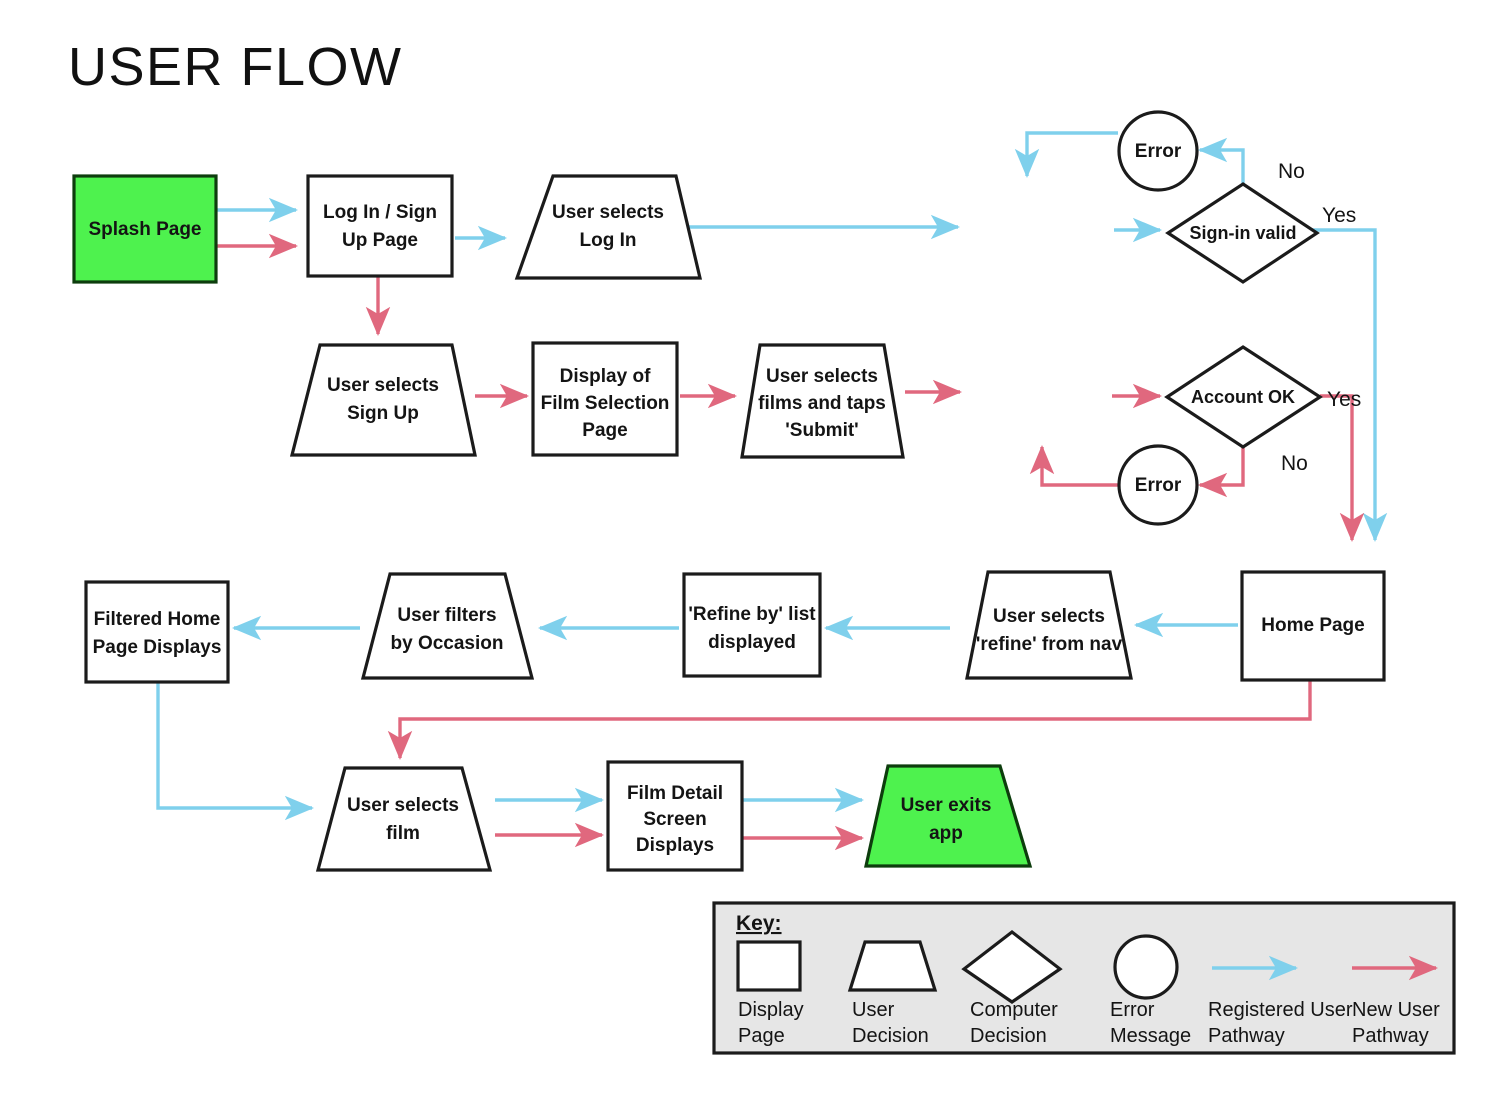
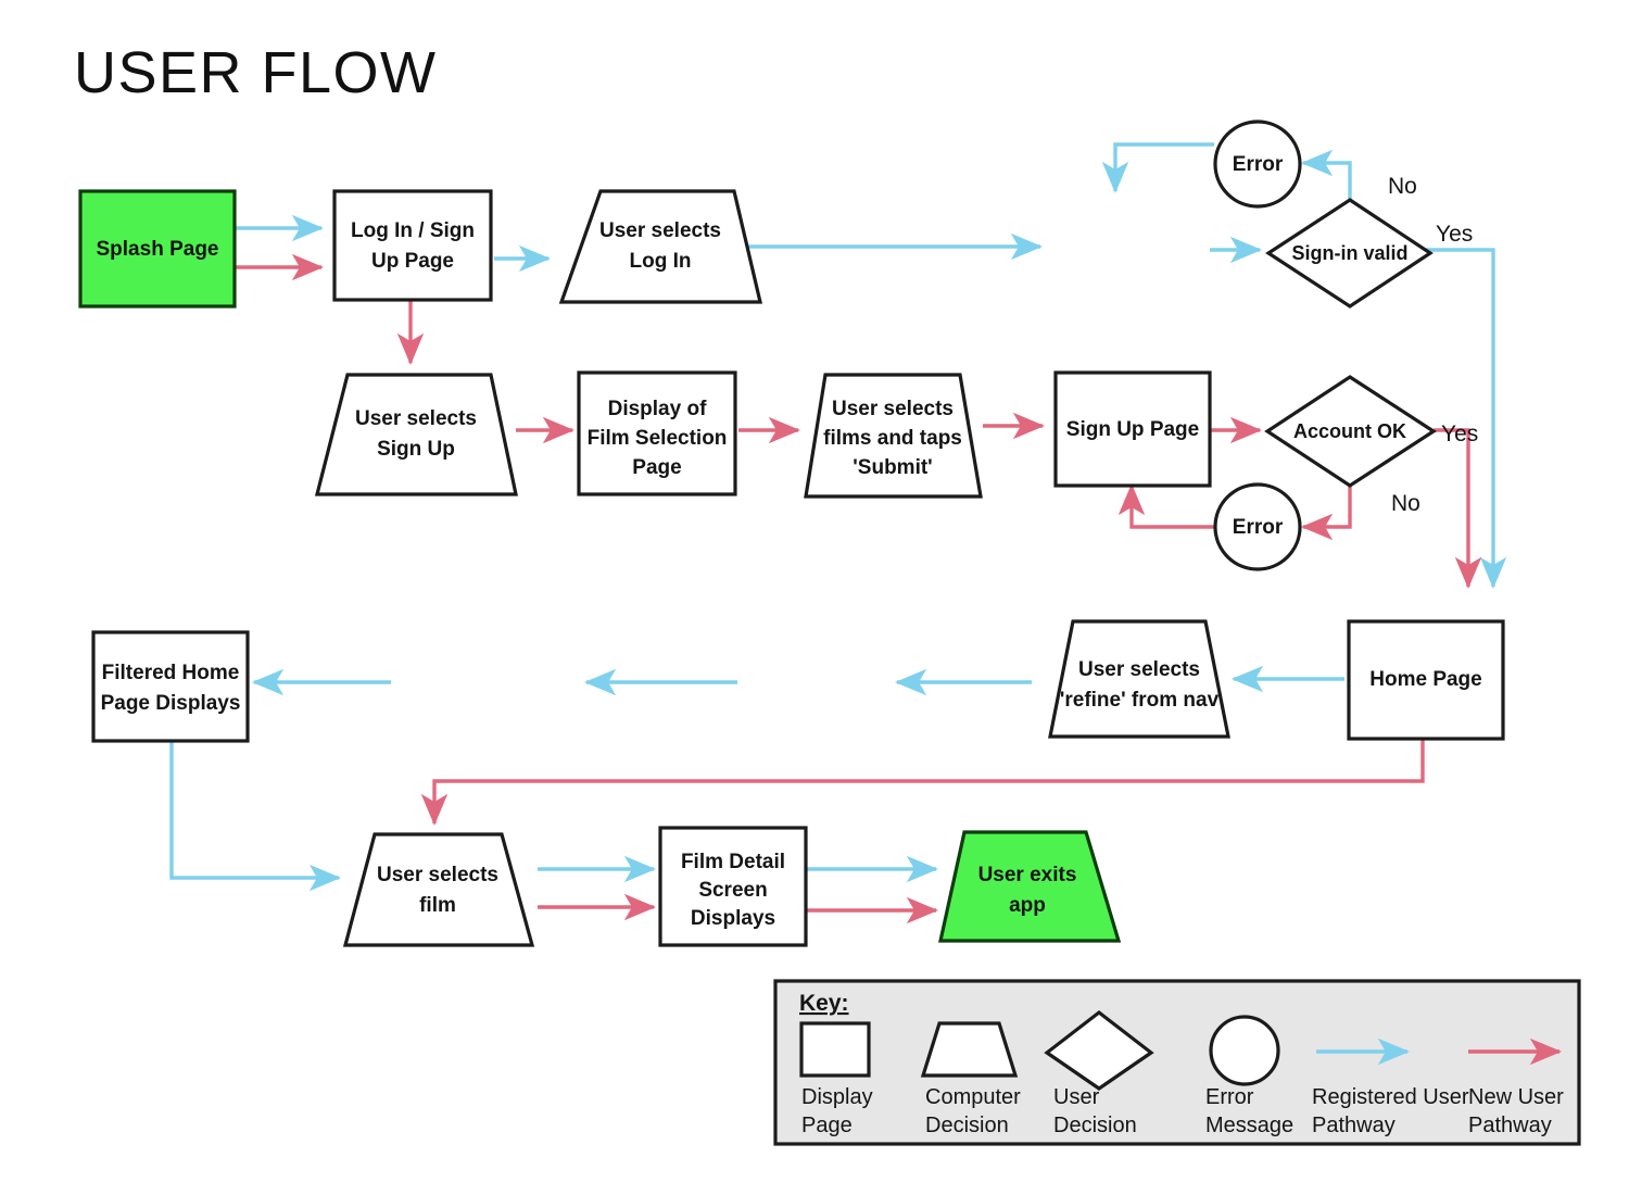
  USER FLOW
  Splash Page
  Log In / Sign
  Up Page
  User selects
  Log In
  Sign-in valid
  Error
  No
  Yes
  User selects
  Sign Up
  Display of
  Film Selection
  Page
  User selects
  films and taps
  'Submit'
+ Sign Up Page
  Account OK
  Error
  Yes
  No
  Home Page
  User selects
  'refine' from nav
- 'Refine by' list
- displayed
- User filters
- by Occasion
  Filtered Home
  Page Displays
  User selects
  film
  Film Detail
  Screen
  Displays
  User exits
  app
  Key:
  Display
  Page
- User
+ Computer
  Decision
- Computer
+ User
  Decision
  Error
  Message
  Registered User
  Pathway
  New User
  Pathway
